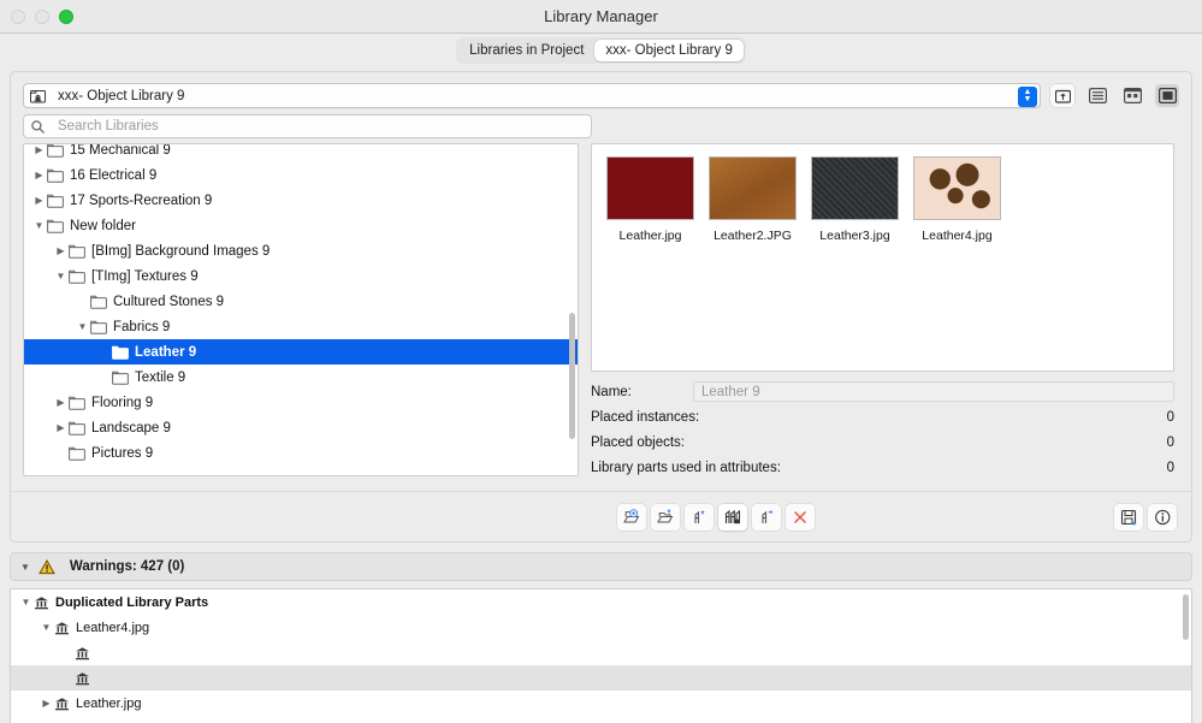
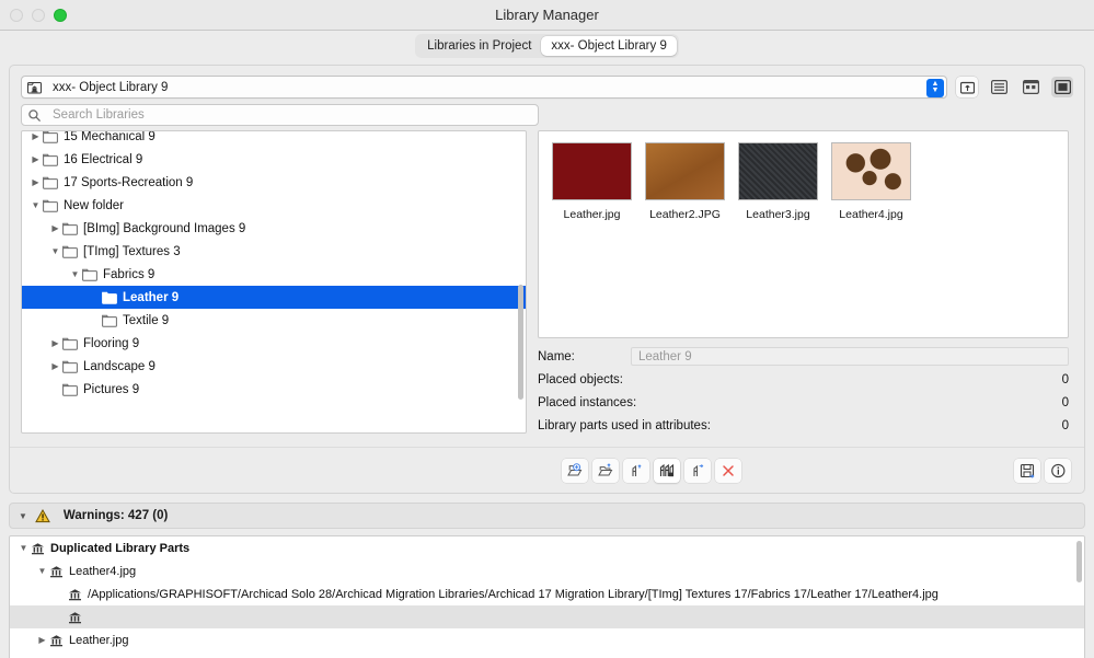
  Library Manager
  Libraries in Project
  xxx- Object Library 9
  xxx- Object Library 9
  Search Libraries
  ▶
  15 Mechanical 9
  ▶
  16 Electrical 9
  ▶
  17 Sports-Recreation 9
  ▼
  New folder
  ▶
  [BImg] Background Images 9
  ▼
- [TImg] Textures 9
+ [TImg] Textures 3
- Cultured Stones 9
  ▼
  Fabrics 9
  Leather 9
  Textile 9
  ▶
  Flooring 9
  ▶
  Landscape 9
  Pictures 9
  Leather.jpg
  Leather2.JPG
  Leather3.jpg
  Leather4.jpg
  Name:
  Leather 9
- Placed instances:
+ Placed objects:
  0
- Placed objects:
+ Placed instances:
  0
  Library parts used in attributes:
  0
  ▼
  Warnings: 427 (0)
  ▼
  Duplicated Library Parts
  ▼
  Leather4.jpg
+ /Applications/GRAPHISOFT/Archicad Solo 28/Archicad Migration Libraries/Archicad 17 Migration Library/[TImg] Textures 17/Fabrics 17/Leather 17/Leather4.jpg
  ▶
  Leather.jpg
